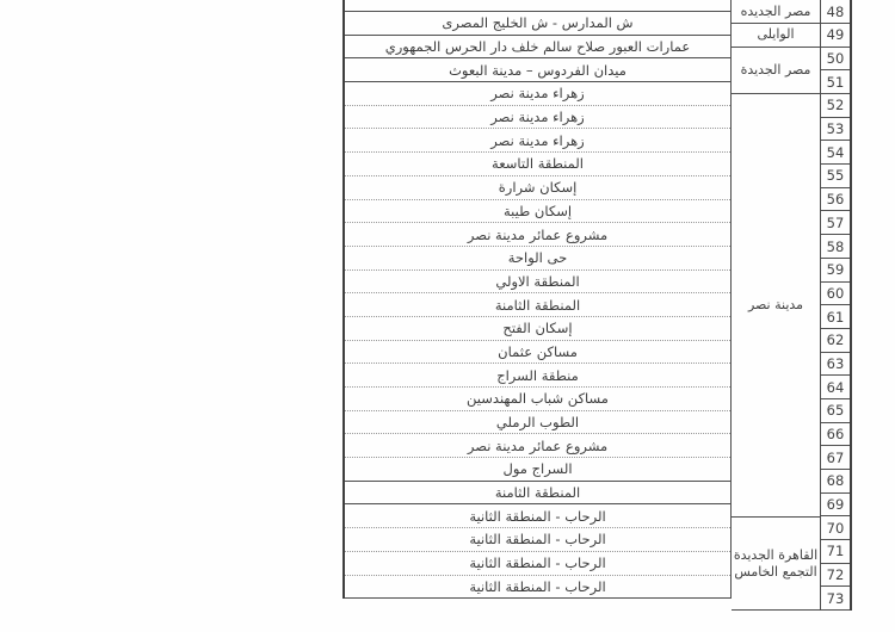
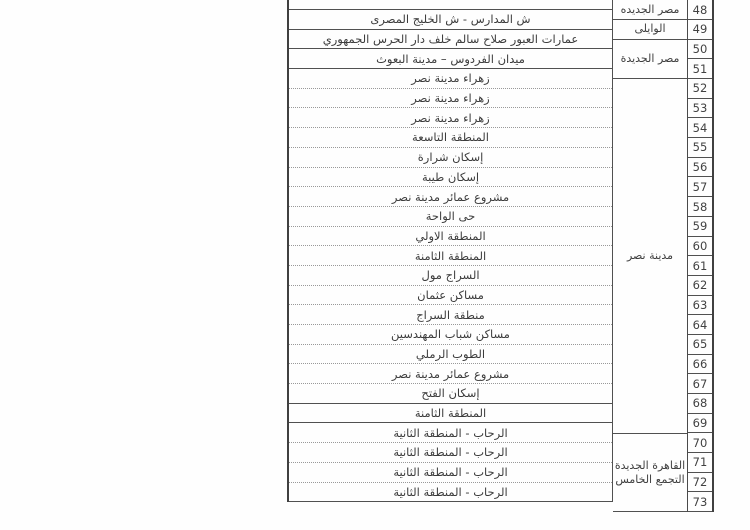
  ش المدارس - ش الخليج المصرى
  عمارات العبور صلاح سالم خلف دار الحرس الجمهوري
  ميدان الفردوس – مدينة البعوث
  زهراء مدينة نصر
  زهراء مدينة نصر
  زهراء مدينة نصر
  المنطقة التاسعة
  إسكان شرارة
  إسكان طيبة
  مشروع عمائر مدينة نصر
  حى الواحة
  المنطقة الاولي
  المنطقة الثامنة
- إسكان الفتح
+ السراج مول
  مساكن عثمان
  منطقة السراج
  مساكن شباب المهندسين
  الطوب الرملي
  مشروع عمائر مدينة نصر
- السراج مول
+ إسكان الفتح
  المنطقة الثامنة
  الرحاب - المنطقة الثانية
  الرحاب - المنطقة الثانية
  الرحاب - المنطقة الثانية
  الرحاب - المنطقة الثانية
  مصر الجديده
  الوايلى
  مصر الجديدة
  مدينة نصر
  القاهرة الجديدة
  التجمع الخامس
  48
  49
  50
  51
  52
  53
  54
  55
  56
  57
  58
  59
  60
  61
  62
  63
  64
  65
  66
  67
  68
  69
  70
  71
  72
  73
